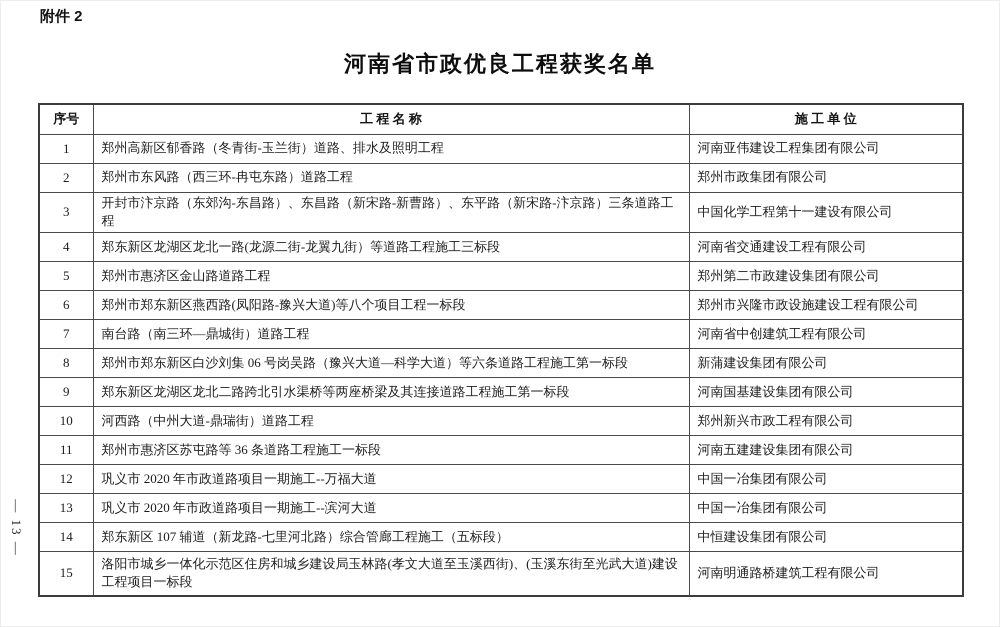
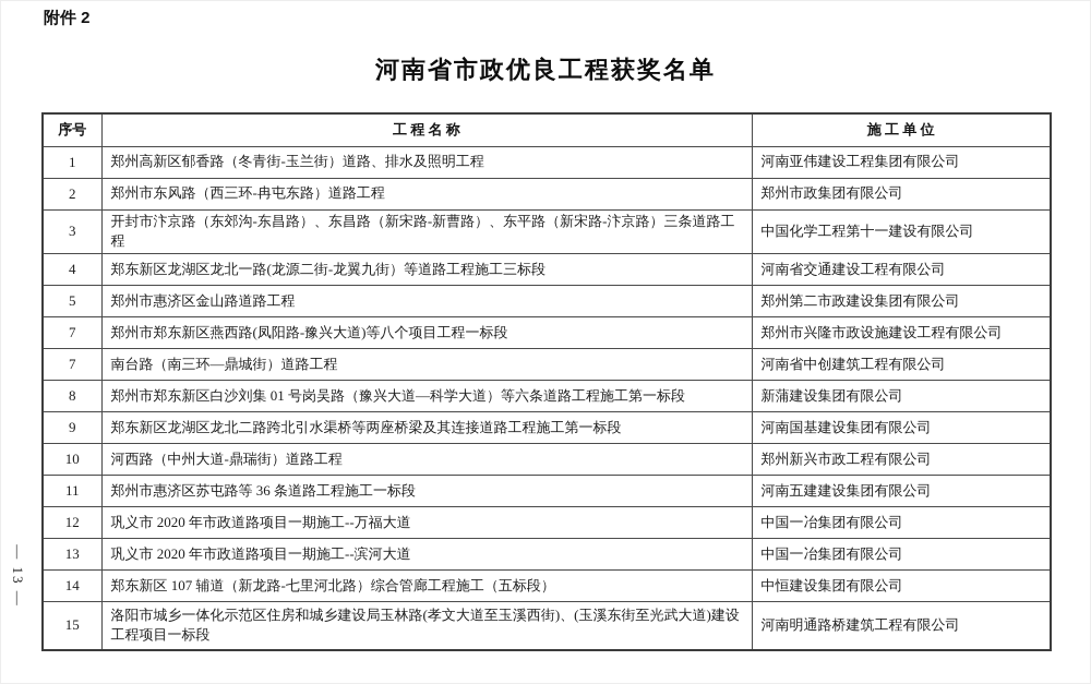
  附件 2
  河南省市政优良工程获奖名单
  序号	工 程 名 称	施 工 单 位
  1	郑州高新区郁香路（冬青街-玉兰街）道路、排水及照明工程	河南亚伟建设工程集团有限公司
  2	郑州市东风路（西三环-冉屯东路）道路工程	郑州市政集团有限公司
  3	开封市汴京路（东郊沟-东昌路）、东昌路（新宋路-新曹路）、东平路（新宋路-汴京路）三条道路工程	中国化学工程第十一建设有限公司
  4	郑东新区龙湖区龙北一路(龙源二街-龙翼九街）等道路工程施工三标段	河南省交通建设工程有限公司
  5	郑州市惠济区金山路道路工程	郑州第二市政建设集团有限公司
- 6	郑州市郑东新区燕西路(凤阳路-豫兴大道)等八个项目工程一标段	郑州市兴隆市政设施建设工程有限公司
+ 7	郑州市郑东新区燕西路(凤阳路-豫兴大道)等八个项目工程一标段	郑州市兴隆市政设施建设工程有限公司
  7	南台路（南三环—鼎城街）道路工程	河南省中创建筑工程有限公司
- 8	郑州市郑东新区白沙刘集 06 号岗吴路（豫兴大道—科学大道）等六条道路工程施工第一标段	新蒲建设集团有限公司
+ 8	郑州市郑东新区白沙刘集 01 号岗吴路（豫兴大道—科学大道）等六条道路工程施工第一标段	新蒲建设集团有限公司
  9	郑东新区龙湖区龙北二路跨北引水渠桥等两座桥梁及其连接道路工程施工第一标段	河南国基建设集团有限公司
  10	河西路（中州大道-鼎瑞街）道路工程	郑州新兴市政工程有限公司
  11	郑州市惠济区苏屯路等 36 条道路工程施工一标段	河南五建建设集团有限公司
  12	巩义市 2020 年市政道路项目一期施工--万福大道	中国一冶集团有限公司
  13	巩义市 2020 年市政道路项目一期施工--滨河大道	中国一冶集团有限公司
  14	郑东新区 107 辅道（新龙路-七里河北路）综合管廊工程施工（五标段）	中恒建设集团有限公司
  15	洛阳市城乡一体化示范区住房和城乡建设局玉林路(孝文大道至玉溪西街)、(玉溪东街至光武大道)建设工程项目一标段	河南明通路桥建筑工程有限公司
